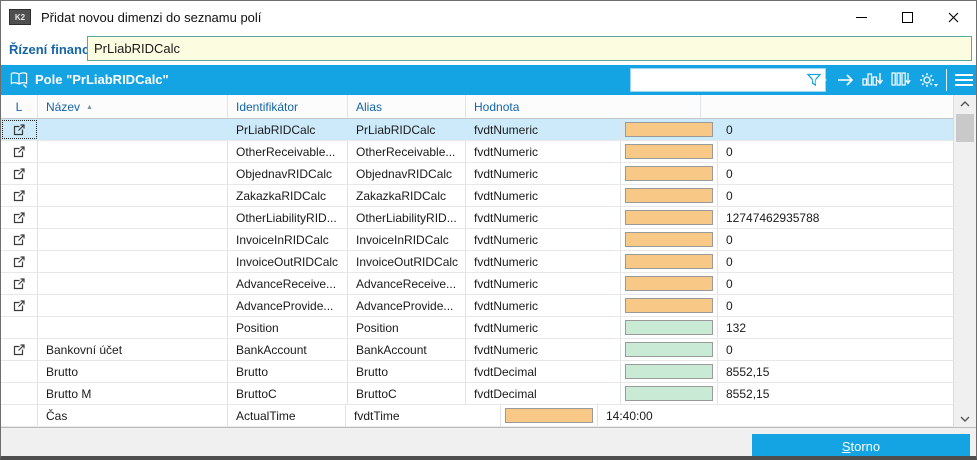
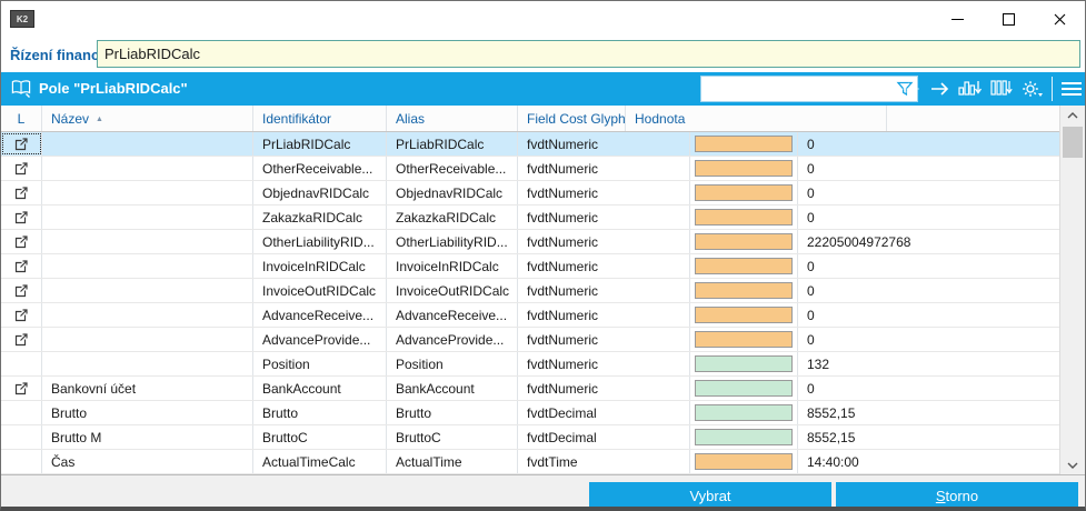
  K2
- Přidat novou dimenzi do seznamu polí
  Řízení financ
  PrLiabRIDCalc
  Pole "PrLiabRIDCalc"
  L
  Název
  Identifikátor
  Alias
+ Field Cost Glyph
  Hodnota
  PrLiabRIDCalc
  PrLiabRIDCalc
  fvdtNumeric
  0
  OtherReceivable...
  OtherReceivable...
  fvdtNumeric
  0
  ObjednavRIDCalc
  ObjednavRIDCalc
  fvdtNumeric
  0
  ZakazkaRIDCalc
  ZakazkaRIDCalc
  fvdtNumeric
  0
  OtherLiabilityRID...
  OtherLiabilityRID...
  fvdtNumeric
- 12747462935788
+ 22205004972768
  InvoiceInRIDCalc
  InvoiceInRIDCalc
  fvdtNumeric
  0
  InvoiceOutRIDCalc
  InvoiceOutRIDCalc
  fvdtNumeric
  0
  AdvanceReceive...
  AdvanceReceive...
  fvdtNumeric
  0
  AdvanceProvide...
  AdvanceProvide...
  fvdtNumeric
  0
  Position
  Position
  fvdtNumeric
  132
  Bankovní účet
  BankAccount
  BankAccount
  fvdtNumeric
  0
  Brutto
  Brutto
  Brutto
  fvdtDecimal
  8552,15
  Brutto M
  BruttoC
  BruttoC
  fvdtDecimal
  8552,15
  Čas
+ ActualTimeCalc
  ActualTime
  fvdtTime
  14:40:00
+ Vybrat
  Storno
